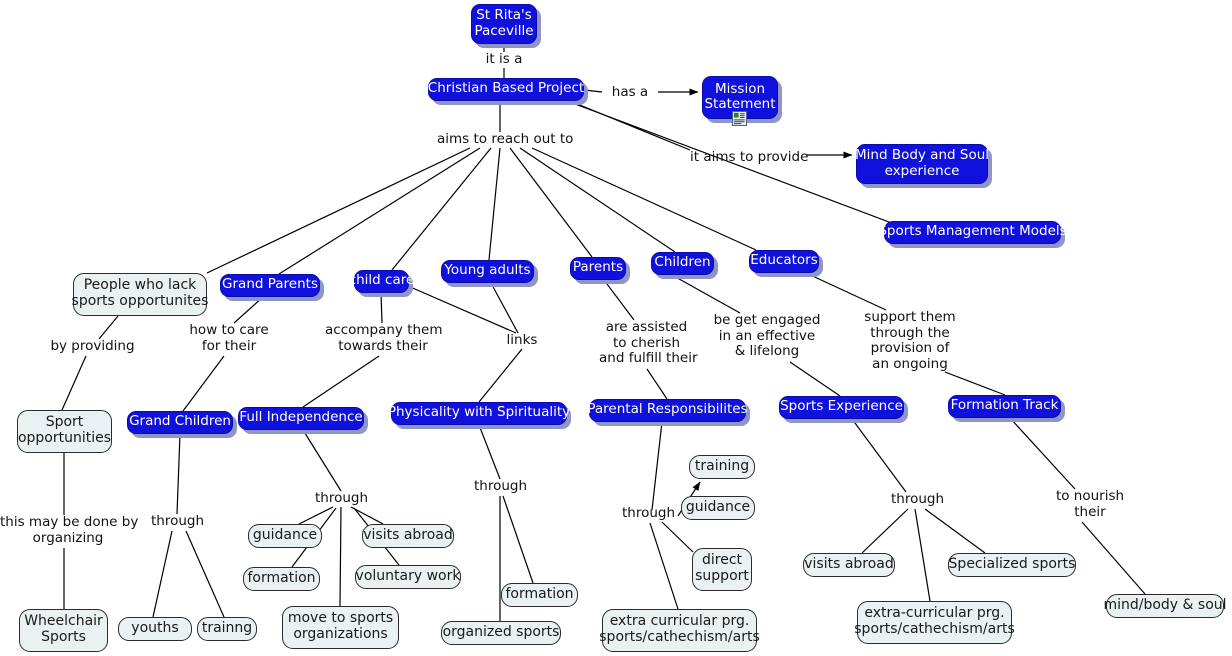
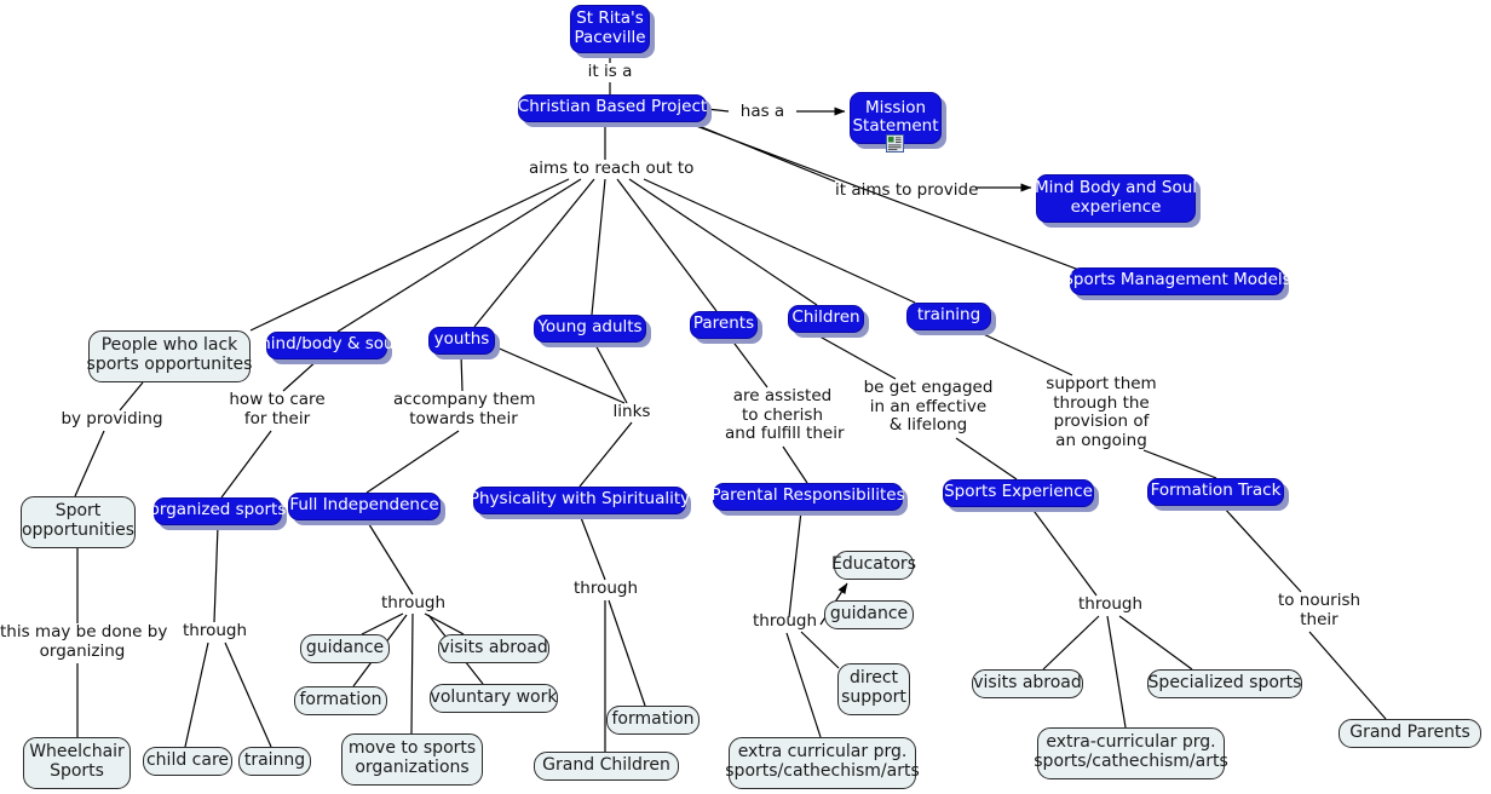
  St Rita's
  Paceville
  Christian Based Project
  Mission
  Statement
  Mind Body and Soul
  experience
  Sports Management Models
  People who lack
  sports opportunites
- Grand Parents
+ mind/body & soul
- child care
+ youths
  Young adults
  Parents
  Children
- Educators
+ training
  Sport
  opportunities
- Grand Children
+ organized sports
  Full Independence
  Physicality with Spirituality
  Parental Responsibilites
  Sports Experience
  Formation Track
- training
+ Educators
  guidance
  direct
  support
  guidance
  formation
  visits abroad
  voluntary work
  move to sports
  organizations
  formation
- organized sports
+ Grand Children
  Wheelchair
  Sports
- youths
+ child care
  trainng
  extra curricular prg.
  sports/cathechism/arts
  visits abroad
  Specialized sports
  extra-curricular prg.
  sports/cathechism/arts
- mind/body & soul
+ Grand Parents
  it is a
  has a
  aims to reach out to
  it aims to provide
  by providing
  how to care
  for their
  accompany them
  towards their
  links
  are assisted
  to cherish
  and fulfill their
  be get engaged
  in an effective
  & lifelong
  support them
  through the
  provision of
  an ongoing
  this may be done by
  organizing
  through
  through
  through
  through
  through
  to nourish
  their
